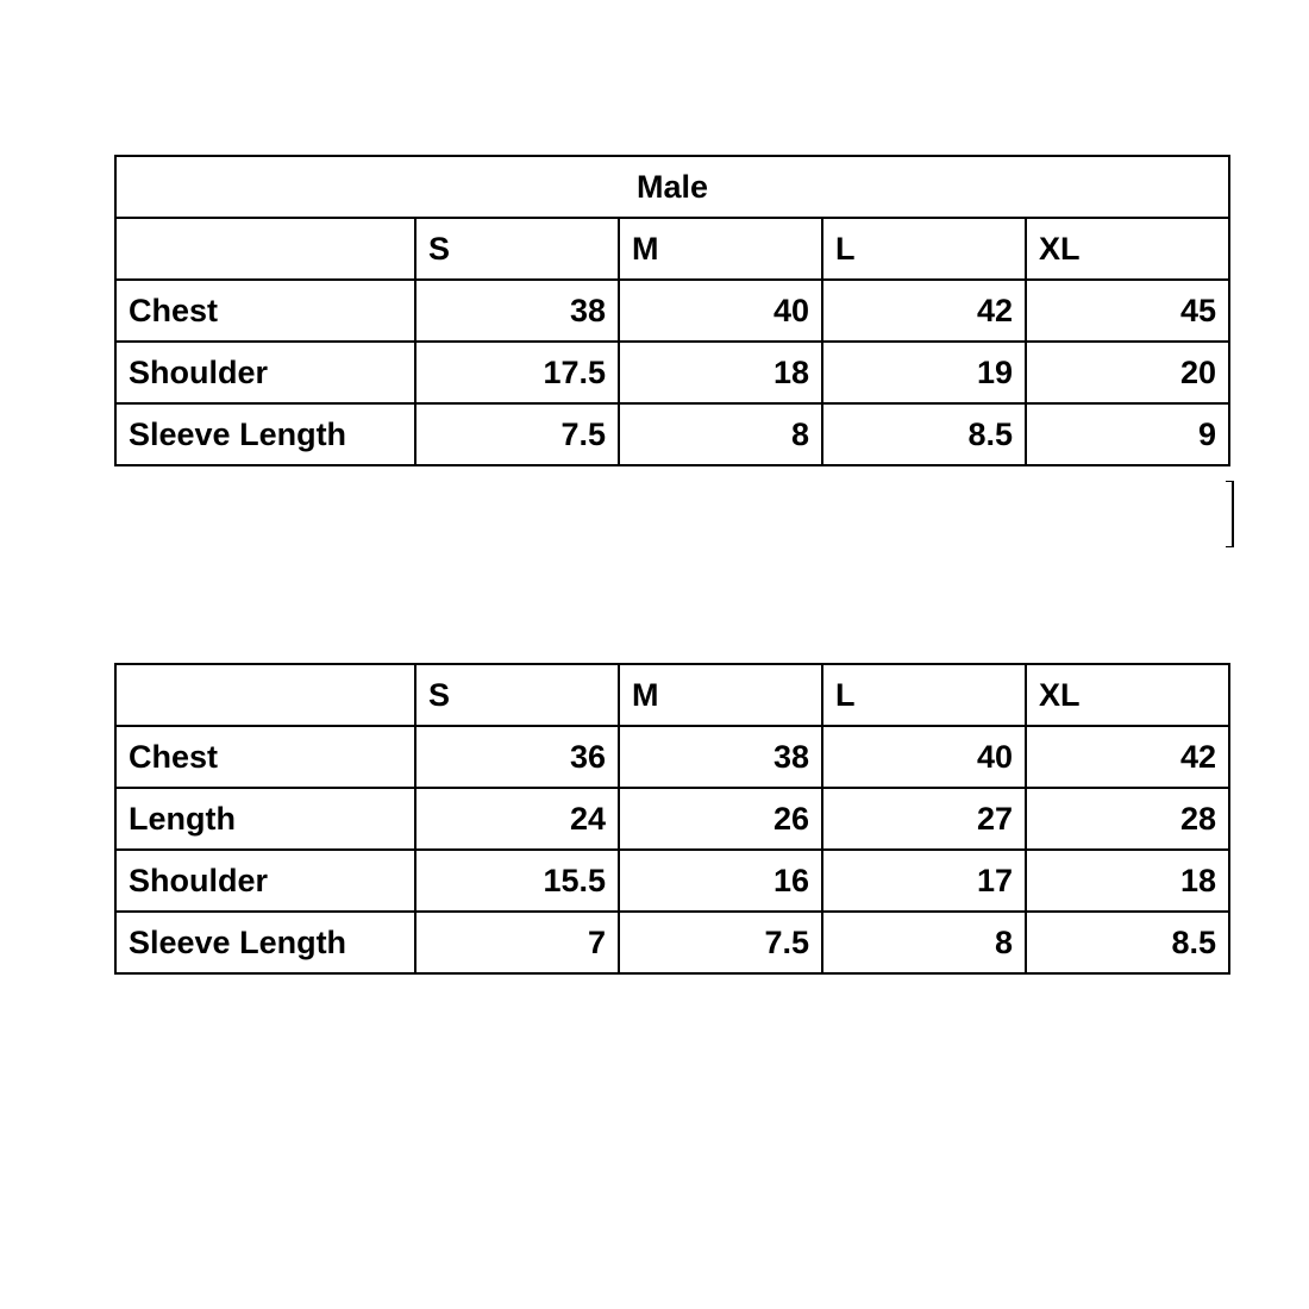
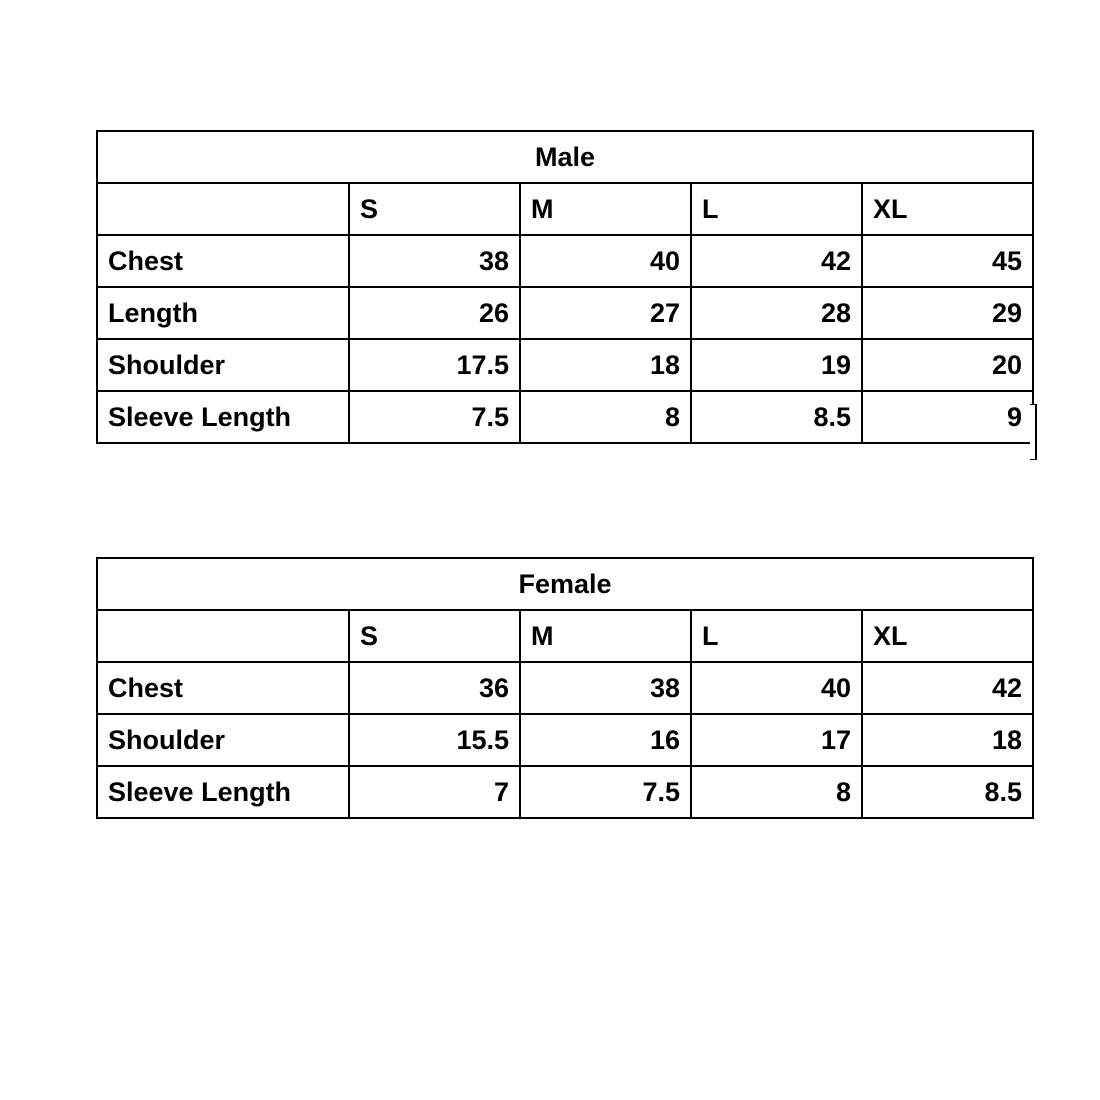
  Male
  	S	M	L	XL
  Chest	38	40	42	45
+ Length	26	27	28	29
  Shoulder	17.5	18	19	20
  Sleeve Length	7.5	8	8.5	9
+ Female
  	S	M	L	XL
  Chest	36	38	40	42
- Length	24	26	27	28
  Shoulder	15.5	16	17	18
  Sleeve Length	7	7.5	8	8.5
